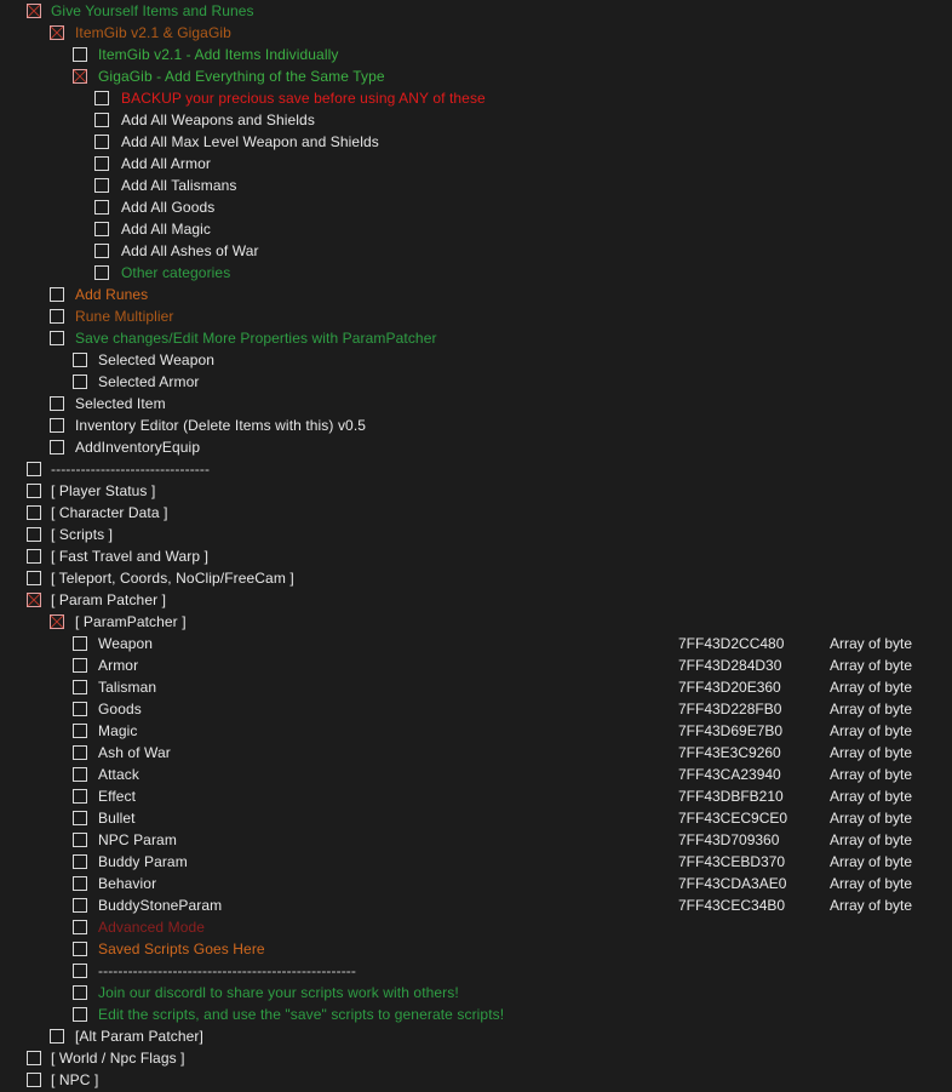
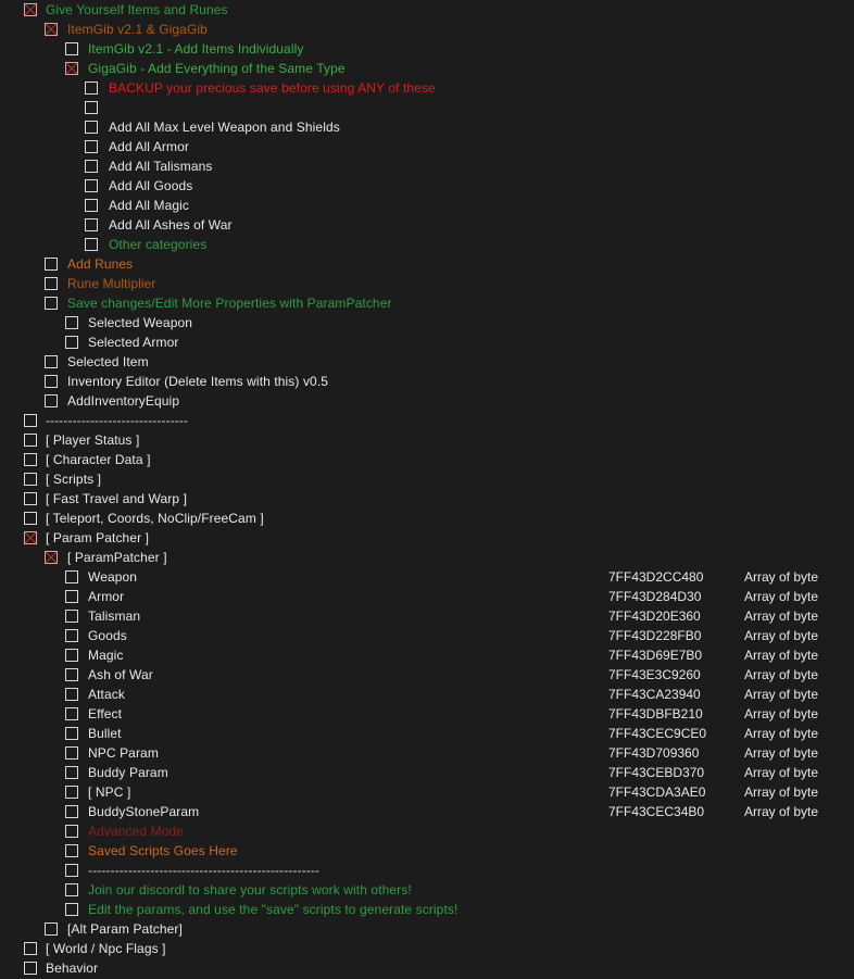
  Give Yourself Items and Runes
  ItemGib v2.1 & GigaGib
  ItemGib v2.1 - Add Items Individually
  GigaGib - Add Everything of the Same Type
  BACKUP your precious save before using ANY of these
- Add All Weapons and Shields
  Add All Max Level Weapon and Shields
  Add All Armor
  Add All Talismans
  Add All Goods
  Add All Magic
  Add All Ashes of War
  Other categories
  Add Runes
  Rune Multiplier
  Save changes/Edit More Properties with ParamPatcher
  Selected Weapon
  Selected Armor
  Selected Item
  Inventory Editor (Delete Items with this) v0.5
  AddInventoryEquip
  --------------------------------
  [ Player Status ]
  [ Character Data ]
  [ Scripts ]
  [ Fast Travel and Warp ]
  [ Teleport, Coords, NoClip/FreeCam ]
  [ Param Patcher ]
  [ ParamPatcher ]
  Weapon
  7FF43D2CC480
  Array of byte
  Armor
  7FF43D284D30
  Array of byte
  Talisman
  7FF43D20E360
  Array of byte
  Goods
  7FF43D228FB0
  Array of byte
  Magic
  7FF43D69E7B0
  Array of byte
  Ash of War
  7FF43E3C9260
  Array of byte
  Attack
  7FF43CA23940
  Array of byte
  Effect
  7FF43DBFB210
  Array of byte
  Bullet
  7FF43CEC9CE0
  Array of byte
  NPC Param
  7FF43D709360
  Array of byte
  Buddy Param
  7FF43CEBD370
  Array of byte
- Behavior
+ [ NPC ]
  7FF43CDA3AE0
  Array of byte
  BuddyStoneParam
  7FF43CEC34B0
  Array of byte
  Advanced Mode
  Saved Scripts Goes Here
  ----------------------------------------------------
  Join our discordl to share your scripts work with others!
- Edit the scripts, and use the "save" scripts to generate scripts!
+ Edit the params, and use the "save" scripts to generate scripts!
  [Alt Param Patcher]
  [ World / Npc Flags ]
- [ NPC ]
+ Behavior
